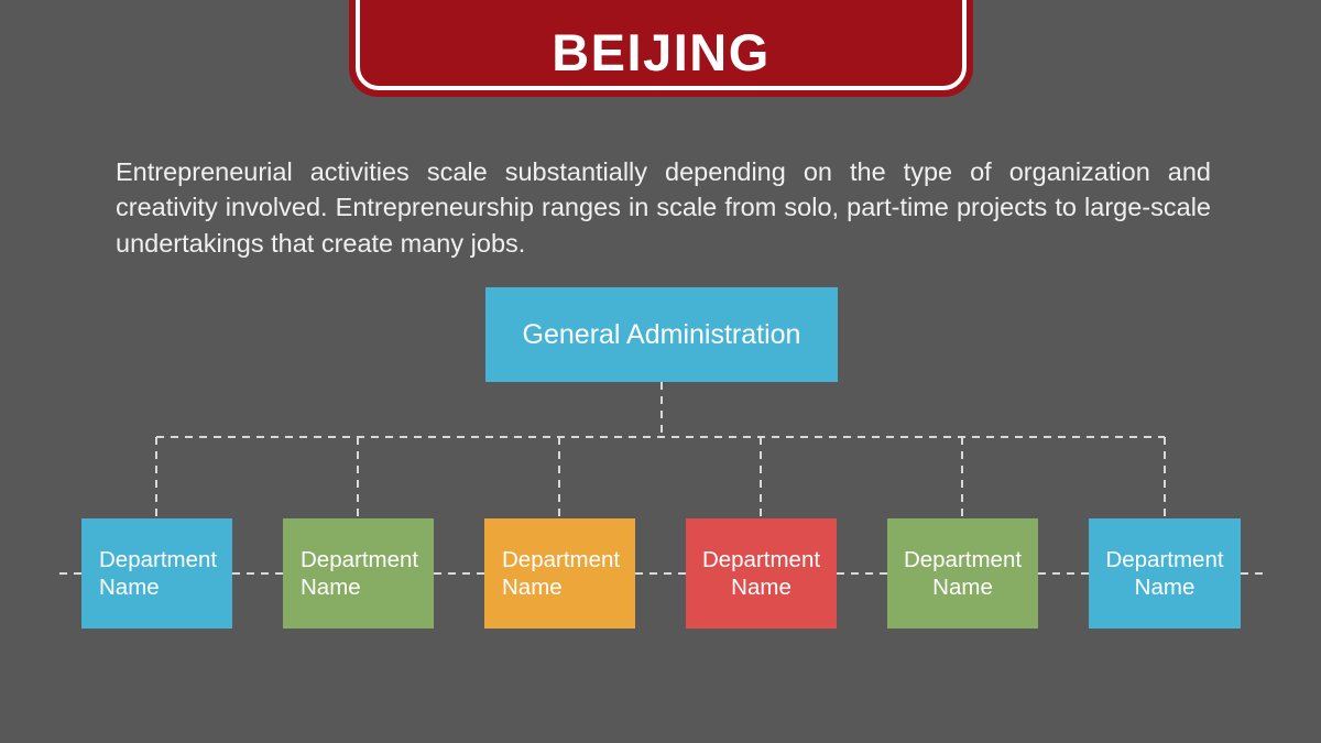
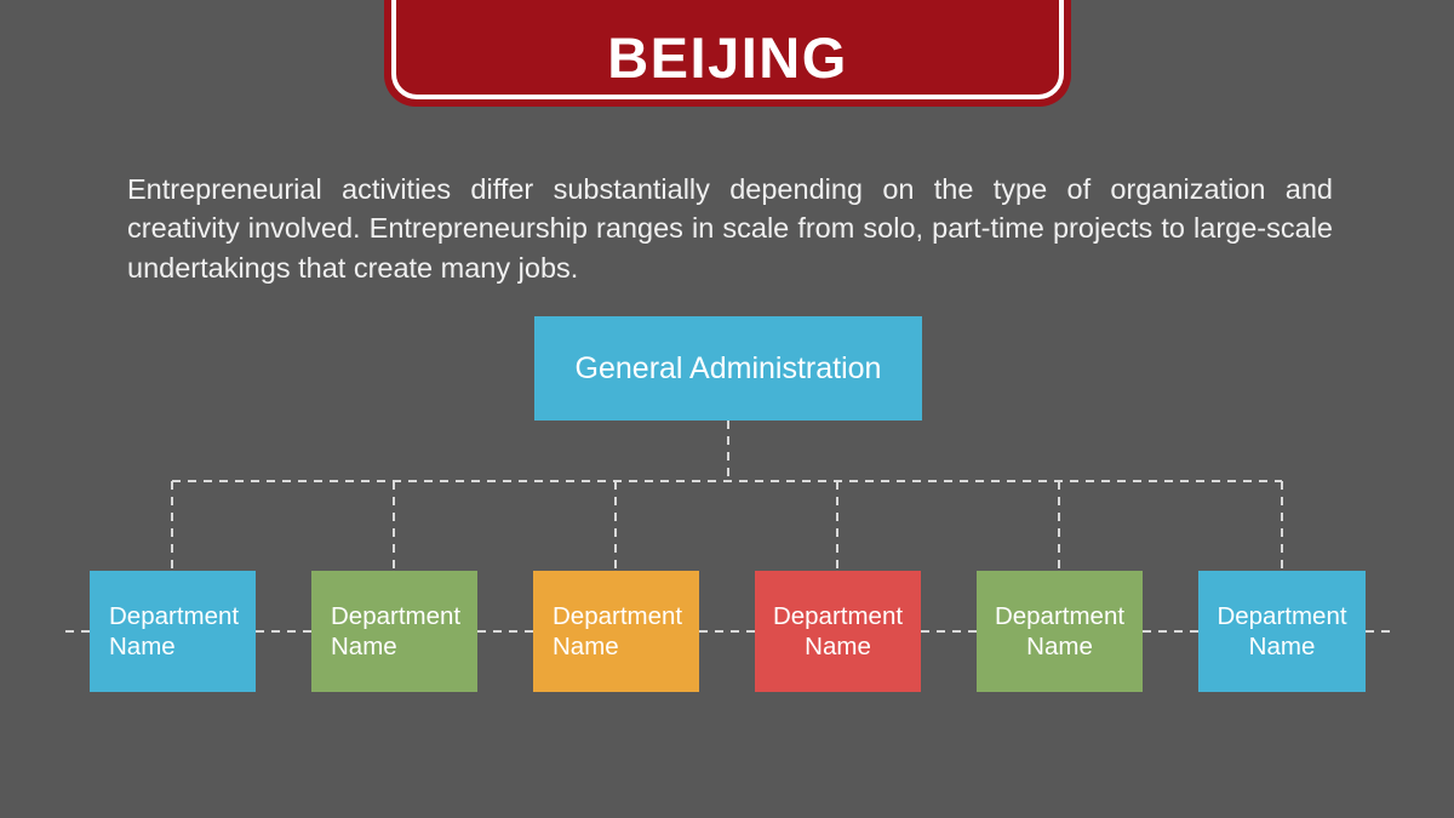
  BEIJING
- Entrepreneurial activities scale substantially depending on the type of organization and creativity involved. Entrepreneurship ranges in scale from solo, part-time projects to large-scale undertakings that create many jobs.
+ Entrepreneurial activities differ substantially depending on the type of organization and creativity involved. Entrepreneurship ranges in scale from solo, part-time projects to large-scale undertakings that create many jobs.
  General Administration
  Department Name
  Department Name
  Department Name
  Department Name
  Department Name
  Department Name
